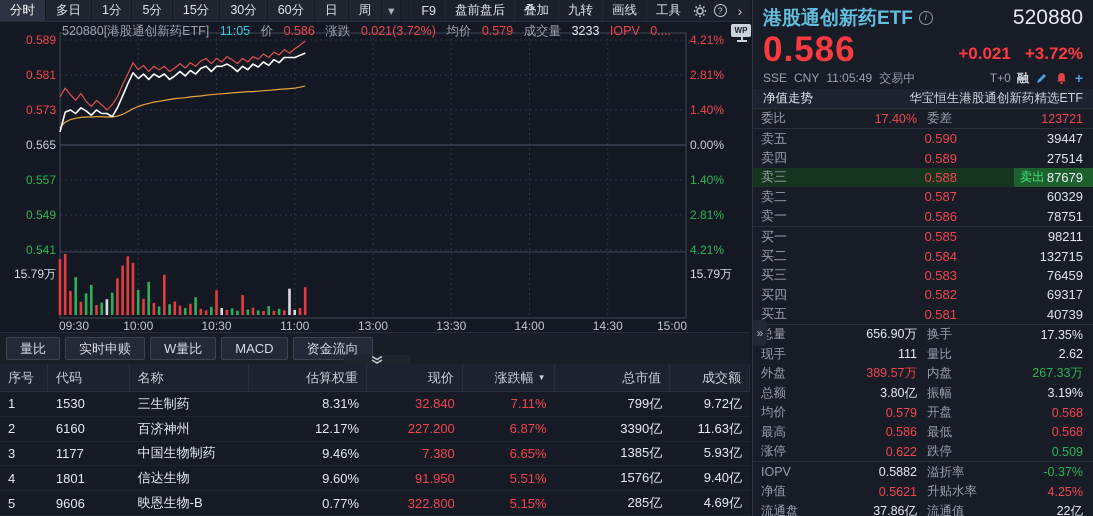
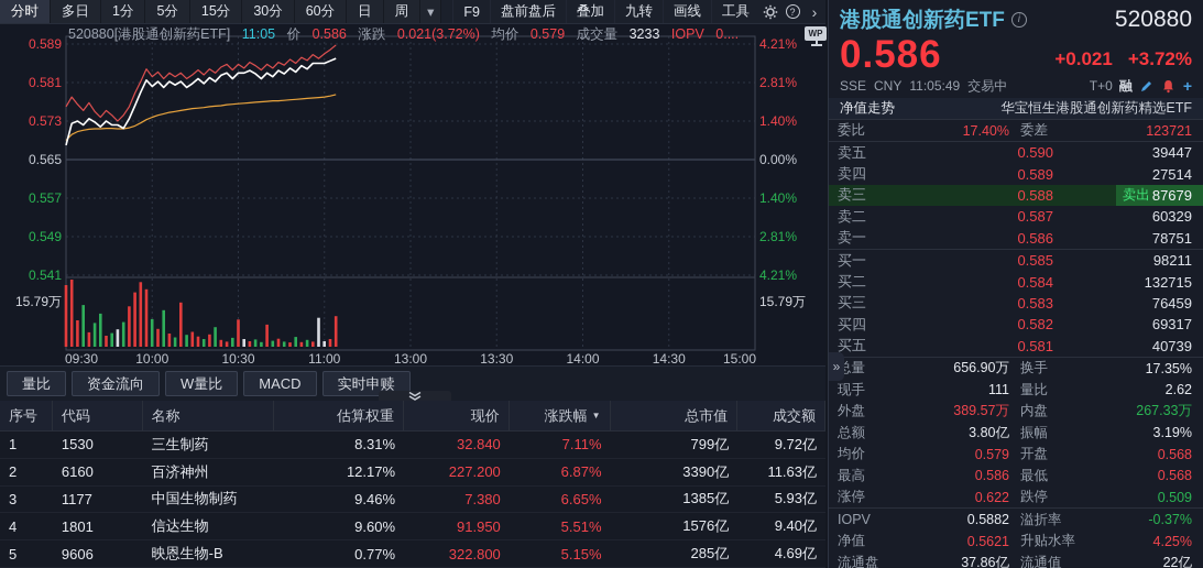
  分时
  多日
  1分
  5分
  15分
  30分
  60分
  日
  周
  ▾
  F9
  盘前盘后
  叠加
  九转
  画线
  工具
  ?
  ›
  520880[港股通创新药ETF] 11:05 价 0.586 涨跌 0.021(3.72%) 均价 0.579 成交量 3233 IOPV 0....
  WP
  0.589
  4.21%
  0.581
  2.81%
  0.573
  1.40%
  0.565
  0.00%
  0.557
  1.40%
  0.549
  2.81%
  0.541
  4.21%
  15.79万
  15.79万
  09:30
  10:00
  10:30
  11:00
  13:00
  13:30
  14:00
  14:30
  15:00
  量比
- 实时申赎
+ 资金流向
  W量比
  MACD
- 资金流向
+ 实时申赎
  序号
  代码
  名称
  估算权重
  现价
  涨跌幅
  ▼
  总市值
  成交额
  1
  1530
  三生制药
  8.31%
  32.840
  7.11%
  799亿
  9.72亿
  2
  6160
  百济神州
  12.17%
  227.200
  6.87%
  3390亿
  11.63亿
  3
  1177
  中国生物制药
  9.46%
  7.380
  6.65%
  1385亿
  5.93亿
  4
  1801
  信达生物
  9.60%
  91.950
  5.51%
  1576亿
  9.40亿
  5
  9606
  映恩生物-B
  0.77%
  322.800
  5.15%
  285亿
  4.69亿
  港股通创新药ETF
  i
  520880
  0.586
  +0.021
  +3.72%
  SSE
  CNY
  11:05:49
  交易中
  T+0
  融
  +
  净值走势
  华宝恒生港股通创新药精选ETF
  委比
  17.40%
  委差
  123721
  卖五
  0.590
  39447
  卖四
  0.589
  27514
  卖三
  0.588
  卖出
  87679
  卖二
  0.587
  60329
  卖一
  0.586
  78751
  买一
  0.585
  98211
  买二
  0.584
  132715
  买三
  0.583
  76459
  买四
  0.582
  69317
  买五
  0.581
  40739
  总量
  656.90万
  换手
  17.35%
  现手
  111
  量比
  2.62
  外盘
  389.57万
  内盘
  267.33万
  总额
  3.80亿
  振幅
  3.19%
  均价
  0.579
  开盘
  0.568
  最高
  0.586
  最低
  0.568
  涨停
  0.622
  跌停
  0.509
  IOPV
  0.5882
  溢折率
  -0.37%
  净值
  0.5621
  升贴水率
  4.25%
  流通盘
  37.86亿
  流通值
  22亿
  »
